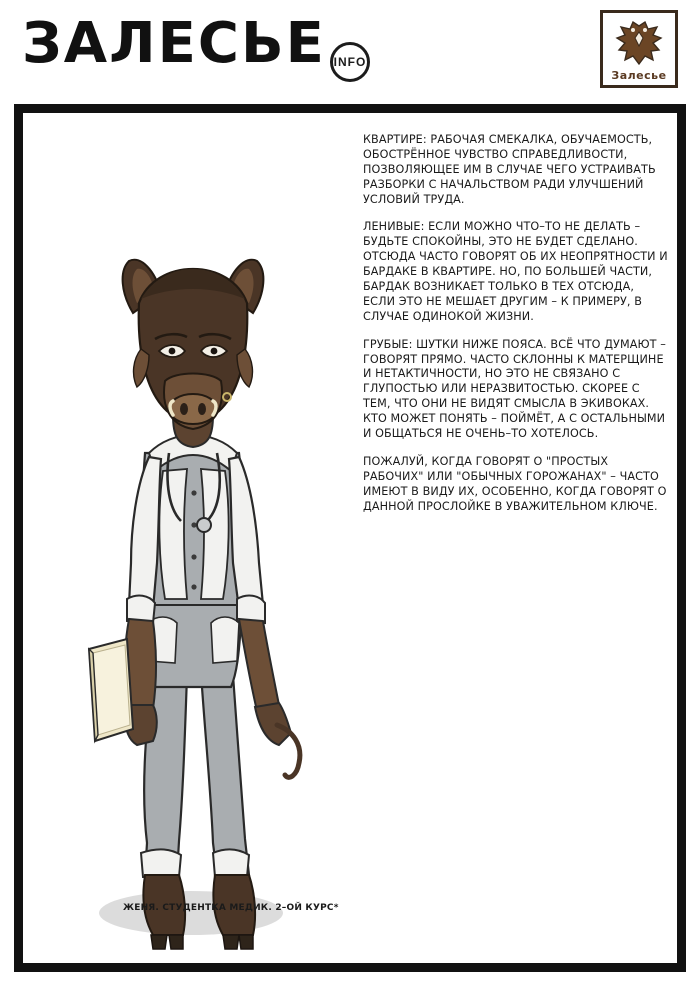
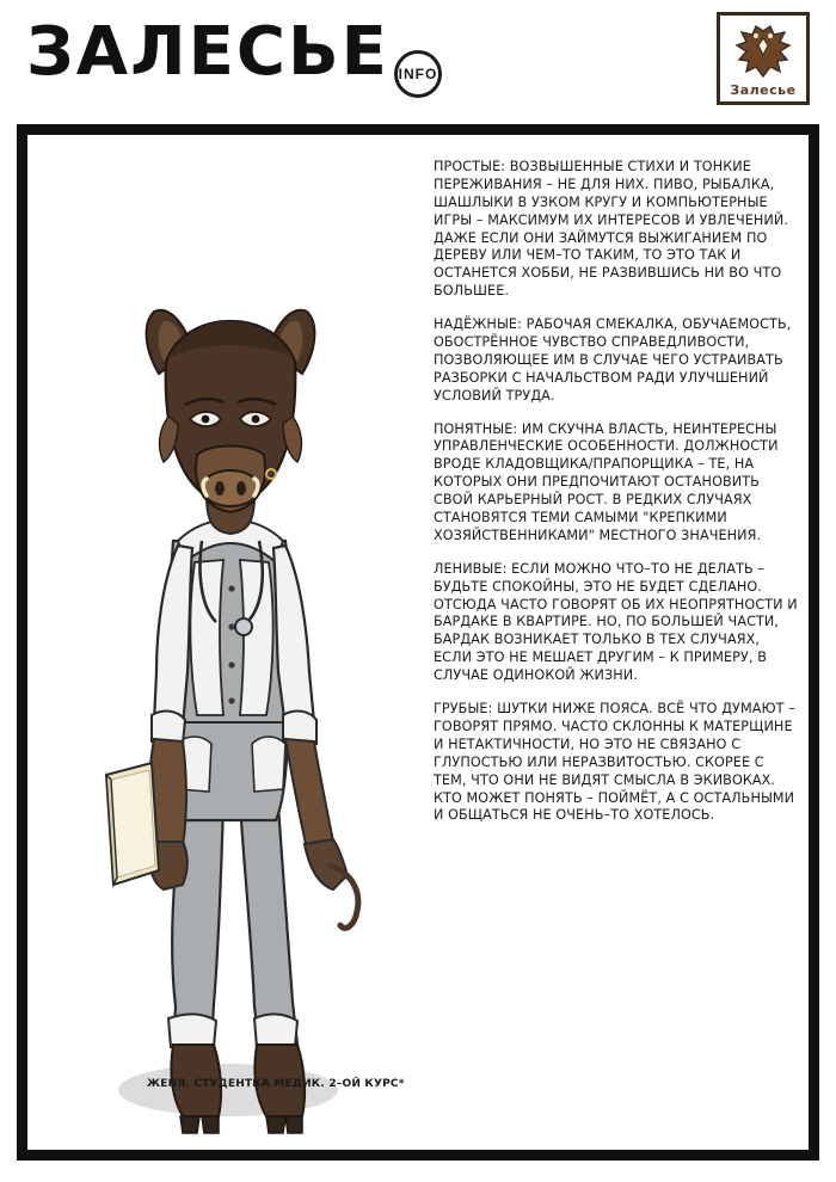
  ЗАЛЕСЬЕ
  INFO
  Залесье
  ЖЕНЯ. СТУДЕНТКА МЕДИК. 2–ОЙ КУРС*
+ ПРОСТЫЕ: ВОЗВЫШЕННЫЕ СТИХИ И ТОНКИЕ ПЕРЕЖИВАНИЯ – НЕ ДЛЯ НИХ. ПИВО, РЫБАЛКА, ШАШЛЫКИ В УЗКОМ КРУГУ И КОМПЬЮТЕРНЫЕ ИГРЫ – МАКСИМУМ ИХ ИНТЕРЕСОВ И УВЛЕЧЕНИЙ. ДАЖЕ ЕСЛИ ОНИ ЗАЙМУТСЯ ВЫЖИГАНИЕМ ПО ДЕРЕВУ ИЛИ ЧЕМ–ТО ТАКИМ, ТО ЭТО ТАК И ОСТАНЕТСЯ ХОББИ, НЕ РАЗВИВШИСЬ НИ ВО ЧТО БОЛЬШЕЕ.
- КВАРТИРЕ: РАБОЧАЯ СМЕКАЛКА, ОБУЧАЕМОСТЬ, ОБОСТРЁННОЕ ЧУВСТВО СПРАВЕДЛИВОСТИ, ПОЗВОЛЯЮЩЕЕ ИМ В СЛУЧАЕ ЧЕГО УСТРАИВАТЬ РАЗБОРКИ С НАЧАЛЬСТВОМ РАДИ УЛУЧШЕНИЙ УСЛОВИЙ ТРУДА.
+ НАДЁЖНЫЕ: РАБОЧАЯ СМЕКАЛКА, ОБУЧАЕМОСТЬ, ОБОСТРЁННОЕ ЧУВСТВО СПРАВЕДЛИВОСТИ, ПОЗВОЛЯЮЩЕЕ ИМ В СЛУЧАЕ ЧЕГО УСТРАИВАТЬ РАЗБОРКИ С НАЧАЛЬСТВОМ РАДИ УЛУЧШЕНИЙ УСЛОВИЙ ТРУДА.
+ ПОНЯТНЫЕ: ИМ СКУЧНА ВЛАСТЬ, НЕИНТЕРЕСНЫ УПРАВЛЕНЧЕСКИЕ ОСОБЕННОСТИ. ДОЛЖНОСТИ ВРОДЕ КЛАДОВЩИКА/ПРАПОРЩИКА – ТЕ, НА КОТОРЫХ ОНИ ПРЕДПОЧИТАЮТ ОСТАНОВИТЬ СВОЙ КАРЬЕРНЫЙ РОСТ. В РЕДКИХ СЛУЧАЯХ СТАНОВЯТСЯ ТЕМИ САМЫМИ "КРЕПКИМИ ХОЗЯЙСТВЕННИКАМИ" МЕСТНОГО ЗНАЧЕНИЯ.
- ЛЕНИВЫЕ: ЕСЛИ МОЖНО ЧТО–ТО НЕ ДЕЛАТЬ – БУДЬТЕ СПОКОЙНЫ, ЭТО НЕ БУДЕТ СДЕЛАНО. ОТСЮДА ЧАСТО ГОВОРЯТ ОБ ИХ НЕОПРЯТНОСТИ И БАРДАКЕ В КВАРТИРЕ. НО, ПО БОЛЬШЕЙ ЧАСТИ, БАРДАК ВОЗНИКАЕТ ТОЛЬКО В ТЕХ ОТСЮДА, ЕСЛИ ЭТО НЕ МЕШАЕТ ДРУГИМ – К ПРИМЕРУ, В СЛУЧАЕ ОДИНОКОЙ ЖИЗНИ.
+ ЛЕНИВЫЕ: ЕСЛИ МОЖНО ЧТО–ТО НЕ ДЕЛАТЬ – БУДЬТЕ СПОКОЙНЫ, ЭТО НЕ БУДЕТ СДЕЛАНО. ОТСЮДА ЧАСТО ГОВОРЯТ ОБ ИХ НЕОПРЯТНОСТИ И БАРДАКЕ В КВАРТИРЕ. НО, ПО БОЛЬШЕЙ ЧАСТИ, БАРДАК ВОЗНИКАЕТ ТОЛЬКО В ТЕХ СЛУЧАЯХ, ЕСЛИ ЭТО НЕ МЕШАЕТ ДРУГИМ – К ПРИМЕРУ, В СЛУЧАЕ ОДИНОКОЙ ЖИЗНИ.
  ГРУБЫЕ: ШУТКИ НИЖЕ ПОЯСА. ВСЁ ЧТО ДУМАЮТ – ГОВОРЯТ ПРЯМО. ЧАСТО СКЛОННЫ К МАТЕРЩИНЕ И НЕТАКТИЧНОСТИ, НО ЭТО НЕ СВЯЗАНО С ГЛУПОСТЬЮ ИЛИ НЕРАЗВИТОСТЬЮ. СКОРЕЕ С ТЕМ, ЧТО ОНИ НЕ ВИДЯТ СМЫСЛА В ЭКИВОКАХ. КТО МОЖЕТ ПОНЯТЬ – ПОЙМЁТ, А С ОСТАЛЬНЫМИ И ОБЩАТЬСЯ НЕ ОЧЕНЬ–ТО ХОТЕЛОСЬ.
- ПОЖАЛУЙ, КОГДА ГОВОРЯТ О "ПРОСТЫХ РАБОЧИХ" ИЛИ "ОБЫЧНЫХ ГОРОЖАНАХ" – ЧАСТО ИМЕЮТ В ВИДУ ИХ, ОСОБЕННО, КОГДА ГОВОРЯТ О ДАННОЙ ПРОСЛОЙКЕ В УВАЖИТЕЛЬНОМ КЛЮЧЕ.
